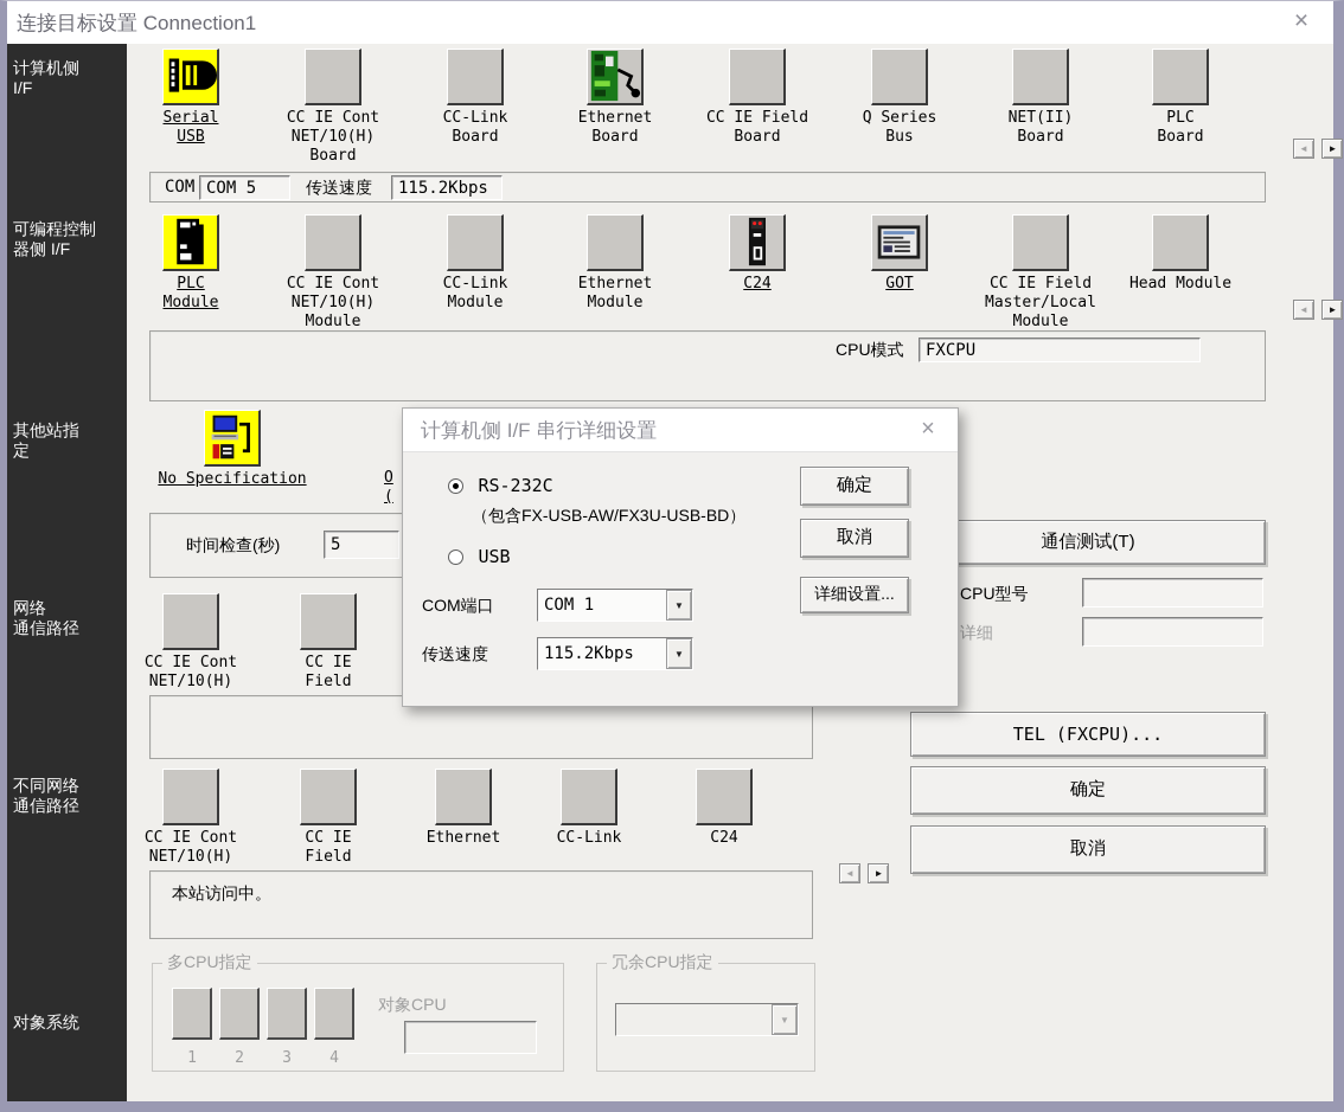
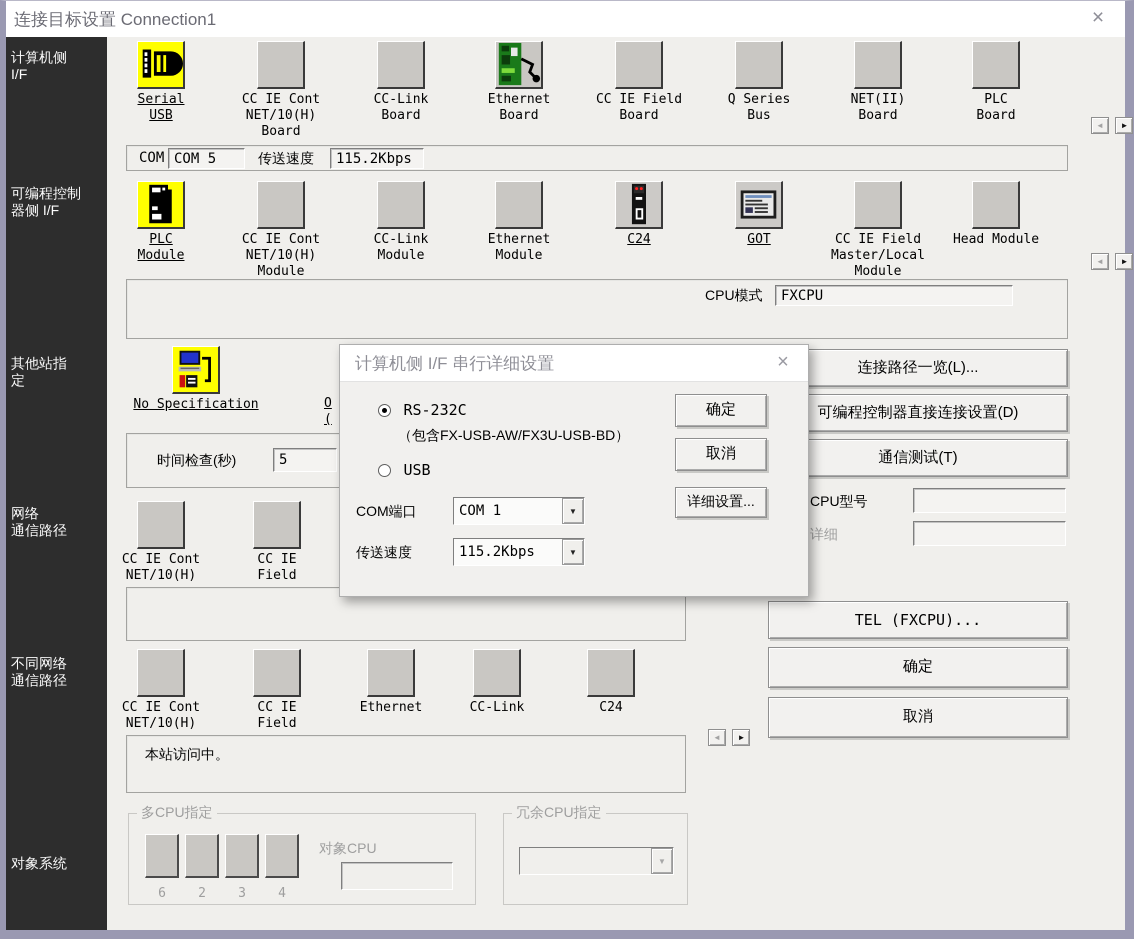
  连接目标设置 Connection1
  ×
  计算机侧
  I/F
  可编程控制
  器侧 I/F
  其他站指
  定
  网络
  通信路径
  不同网络
  通信路径
  对象系统
  Serial
  USB
  CC IE Cont
  NET/10(H)
  Board
  CC-Link
  Board
  Ethernet
  Board
  CC IE Field
  Board
  Q Series
  Bus
  NET(II)
  Board
  PLC
  Board
  ◄ ►
  COM
  COM 5
  传送速度
  115.2Kbps
  PLC
  Module
  CC IE Cont
  NET/10(H)
  Module
  CC-Link
  Module
  Ethernet
  Module
  C24
  GOT
  CC IE Field
  Master/Local
  Module
  Head Module
  ◄ ►
  CPU模式
  FXCPU
  No Specification
  O
  (
  时间检查(秒)
  5
  CC IE Cont
  NET/10(H)
  CC IE
  Field
  CC IE Cont
  NET/10(H)
  CC IE
  Field
  Ethernet
  CC-Link
  C24
  ◄ ►
  本站访问中。
  多CPU指定
- 1
+ 6
  2
  3
  4
  对象CPU
  冗余CPU指定
  ▼
+ 连接路径一览(L)...
+ 可编程控制器直接连接设置(D)
  通信测试(T)
  CPU型号
  详细
  TEL (FXCPU)...
  确定
  取消
  计算机侧 I/F 串行详细设置
  ×
  RS-232C
  （包含FX-USB-AW/FX3U-USB-BD）
  USB
  COM端口
  COM 1
  ▼
  传送速度
  115.2Kbps
  ▼
  确定
  取消
  详细设置...
